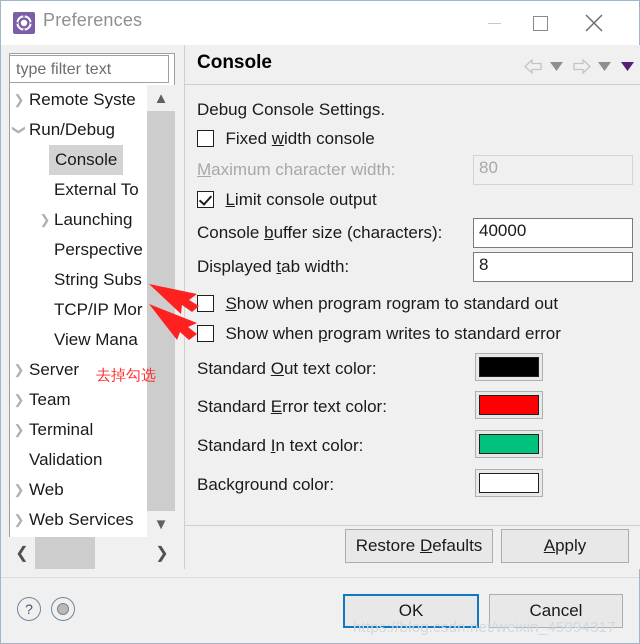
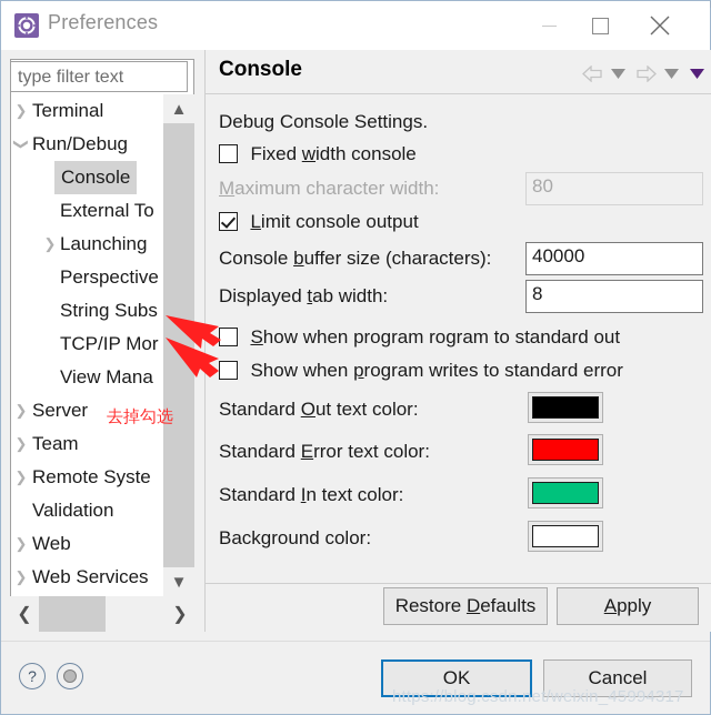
  Preferences
  type filter text
  ❯
- Remote Syste
+ Terminal
  Run/Debug
  Console
  External To
  ❯
  Launching
  Perspective
  String Subs
  TCP/IP Mor
  View Mana
  ❯
  Server
  ❯
  Team
  ❯
- Terminal
+ Remote Syste
  Validation
  ❯
  Web
  ❯
  Web Services
  ▲
  ▼
  ❮
  ❯
  Console
  Debug Console Settings.
  Fixed width console
  Maximum character width:
  80
  Limit console output
  Console buffer size (characters):
  40000
  Displayed tab width:
  8
  Show when program rogram to standard out
  Show when program writes to standard error
  Standard Out text color:
  Standard Error text color:
  Standard In text color:
  Background color:
  Restore Defaults
  Apply
  ?
  OK
  Cancel
  去掉勾选
  https://blog.csdn.net/weixin_45994317
